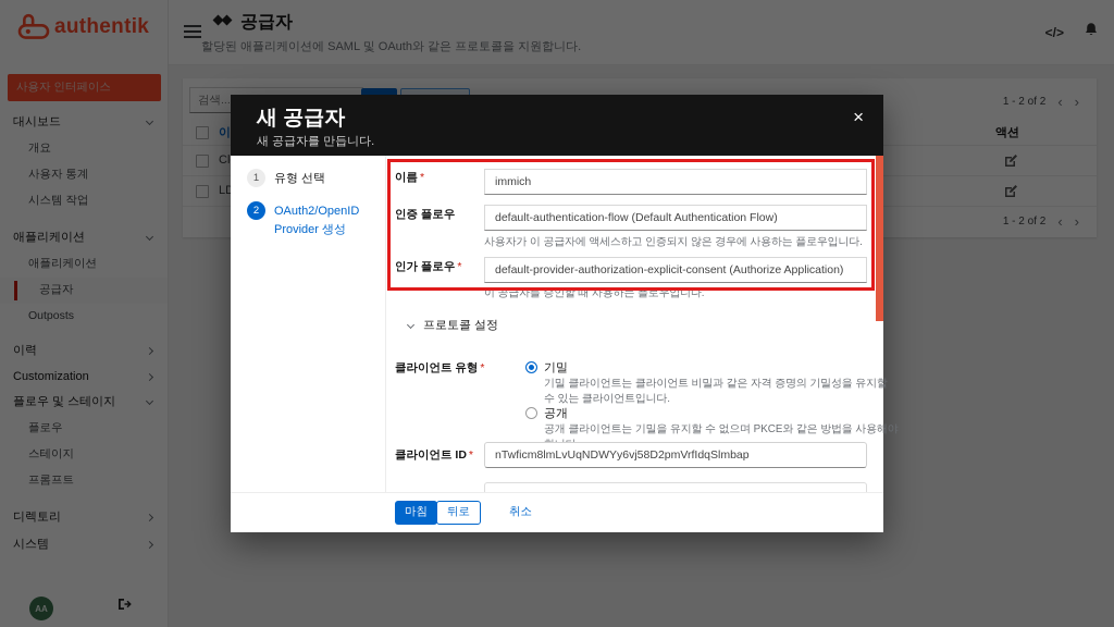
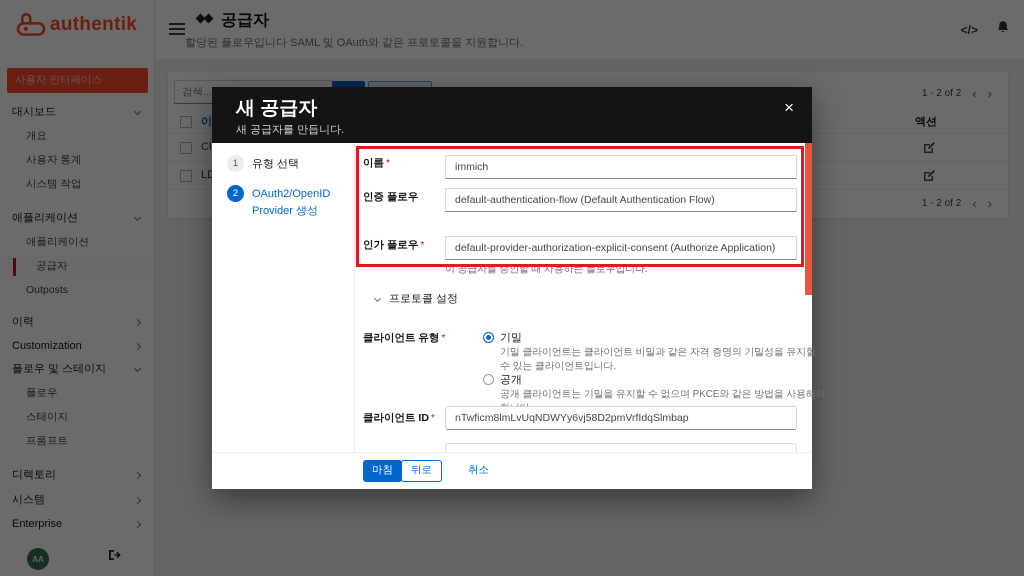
  authentik
  사용자 인터페이스
  대시보드
  개요
  사용자 통계
  시스템 작업
  애플리케이션
  애플리케이션
  공급자
  Outposts
  이력
  Customization
  플로우 및 스테이지
  플로우
  스테이지
  프롬프트
  디렉토리
  시스템
+ Enterprise
  AA
  공급자
- 할당된 애플리케이션에 SAML 및 OAuth와 같은 프로토콜을 지원합니다.
+ 할당된 플로우입니다 SAML 및 OAuth와 같은 프로토콜을 지원합니다.
  </>
  검색...
  1 - 2 of 2
  ‹
  ›
  액션
  1 - 2 of 2
  ‹
  ›
  새 공급자
  새 공급자를 만듭니다.
  ×
  1
  유형 선택
  2
  OAuth2/OpenID Provider 생성
  이름 *
  immich
  인증 플로우
  default-authentication-flow (Default Authentication Flow)
- 사용자가 이 공급자에 액세스하고 인증되지 않은 경우에 사용하는 플로우입니다.
  인가 플로우 *
  default-provider-authorization-explicit-consent (Authorize Application)
  이 공급자를 승인할 때 사용하는 플로우입니다.
  프로토콜 설정
  클라이언트 유형 *
  기밀
  기밀 클라이언트는 클라이언트 비밀과 같은 자격 증명의 기밀성을 유지할 수 있는 클라이언트입니다.
  공개
  공개 클라이언트는 기밀을 유지할 수 없으며 PKCE와 같은 방법을 사용해야
  클라이언트 ID *
  nTwficm8lmLvUqNDWYy6vj58D2pmVrfIdqSlmbap
  마침
  뒤로
  취소
